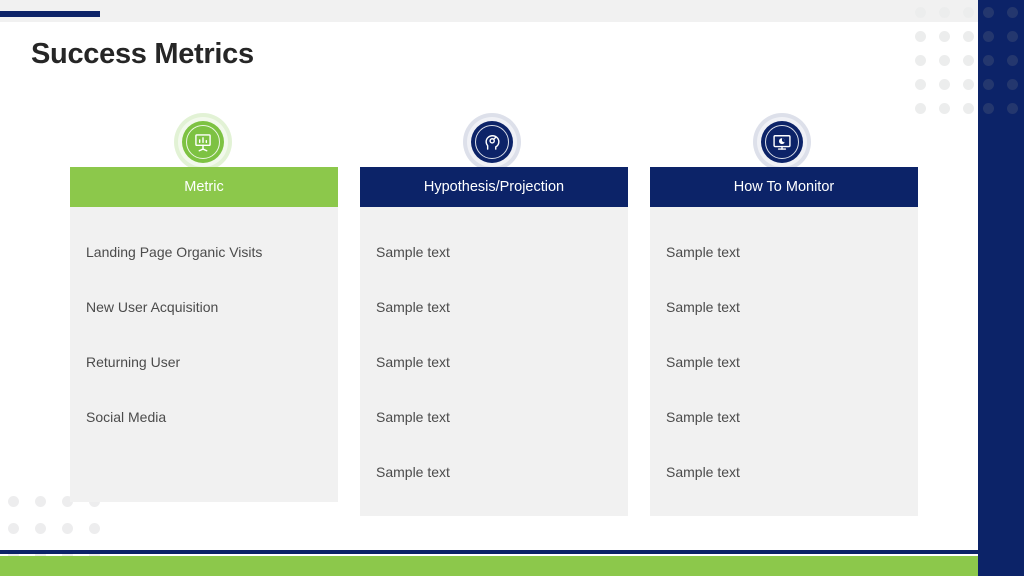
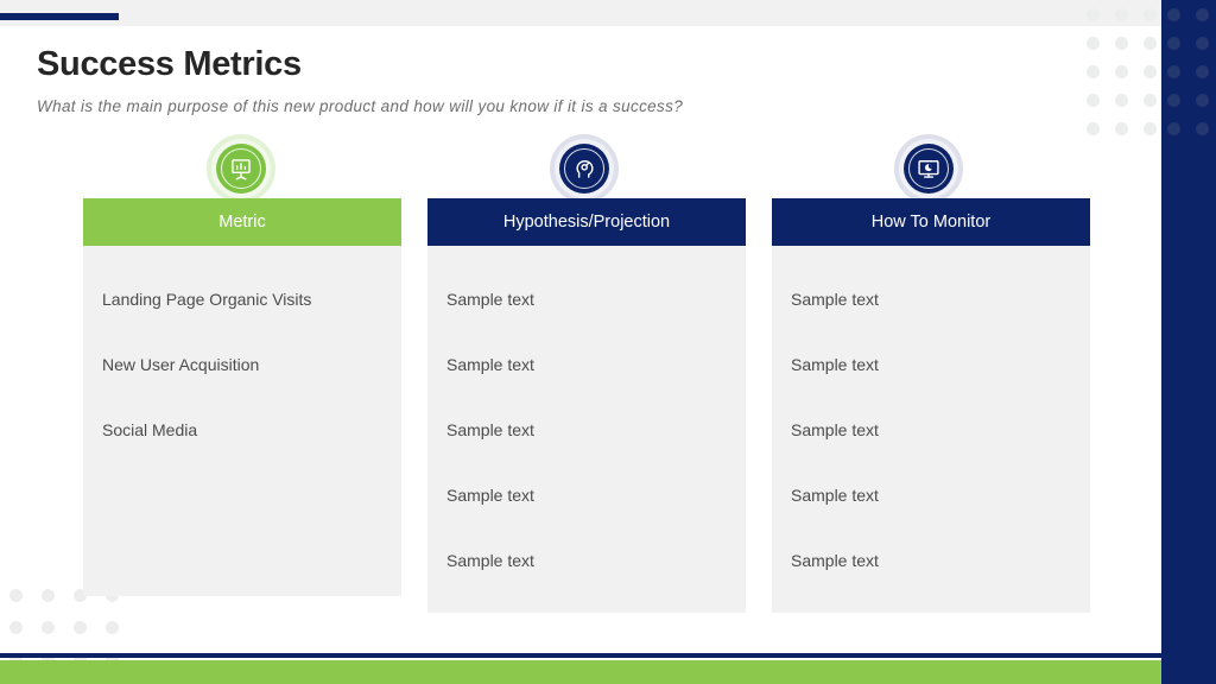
  Success Metrics
+ What is the main purpose of this new product and how will you know if it is a success?
  Metric
  Landing Page Organic Visits
  New User Acquisition
- Returning User
  Social Media
  Hypothesis/Projection
  Sample text
  Sample text
  Sample text
  Sample text
  Sample text
  How To Monitor
  Sample text
  Sample text
  Sample text
  Sample text
  Sample text
